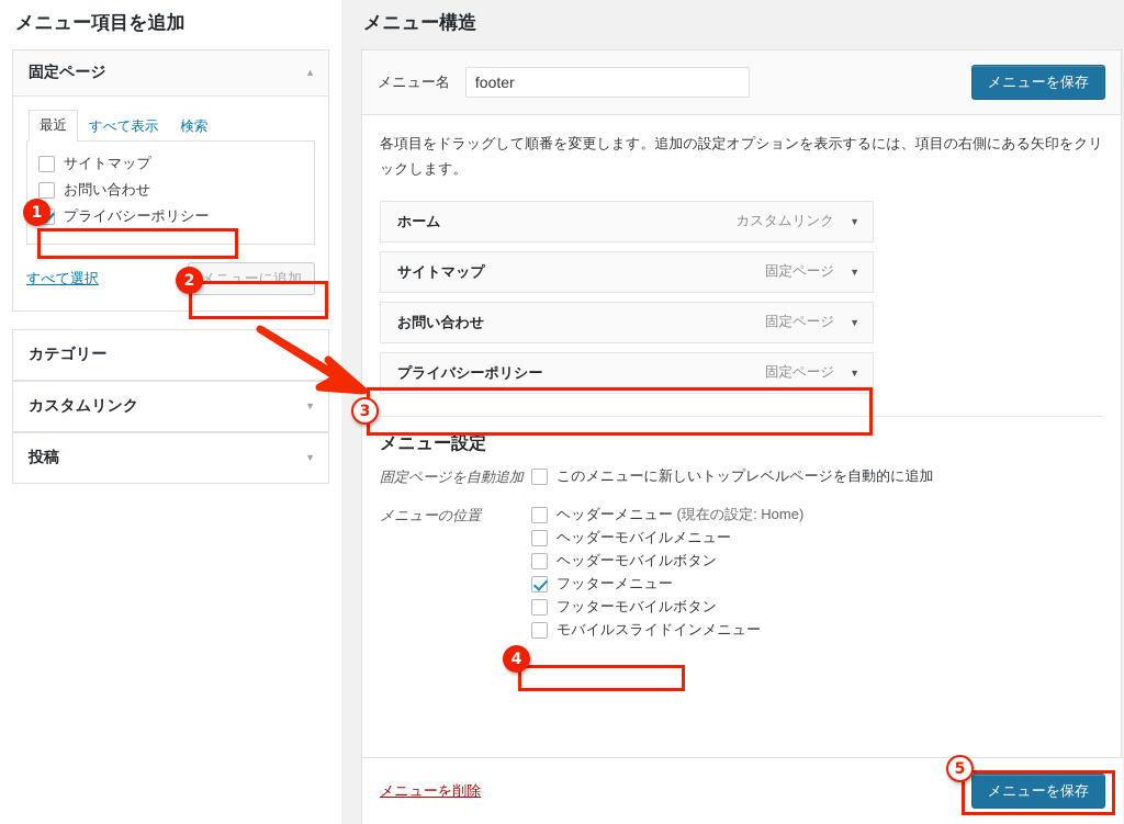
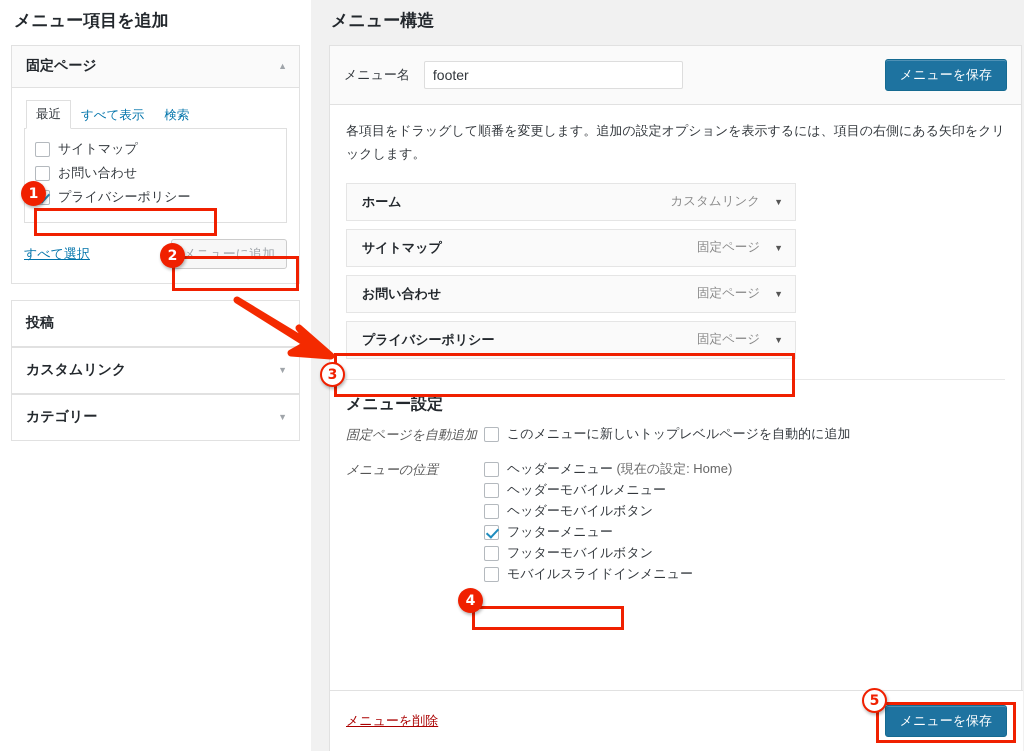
  メニュー項目を追加
  固定ページ
  ▲
  最近
  すべて表示
  検索
  サイトマップ
  お問い合わせ
  プライバシーポリシー
  すべて選択
  メニューに追加
- カテゴリー
+ 投稿
  カスタムリンク
  ▼
- 投稿
+ カテゴリー
  ▼
  メニュー構造
  メニュー名
  footer
  メニューを保存
  各項目をドラッグして順番を変更します。追加の設定オプションを表示するには、項目の右側にある矢印をクリックします。
  ホーム
  カスタムリンク
  ▼
  サイトマップ
  固定ページ
  ▼
  お問い合わせ
  固定ページ
  ▼
  プライバシーポリシー
  固定ページ
  ▼
  メニュー設定
  固定ページを自動追加
  このメニューに新しいトップレベルページを自動的に追加
  メニューの位置
  ヘッダーメニュー (現在の設定: Home)
  ヘッダーモバイルメニュー
  ヘッダーモバイルボタン
  フッターメニュー
  フッターモバイルボタン
  モバイルスライドインメニュー
  メニューを削除
  メニューを保存
  1
  2
  3
  4
  5
